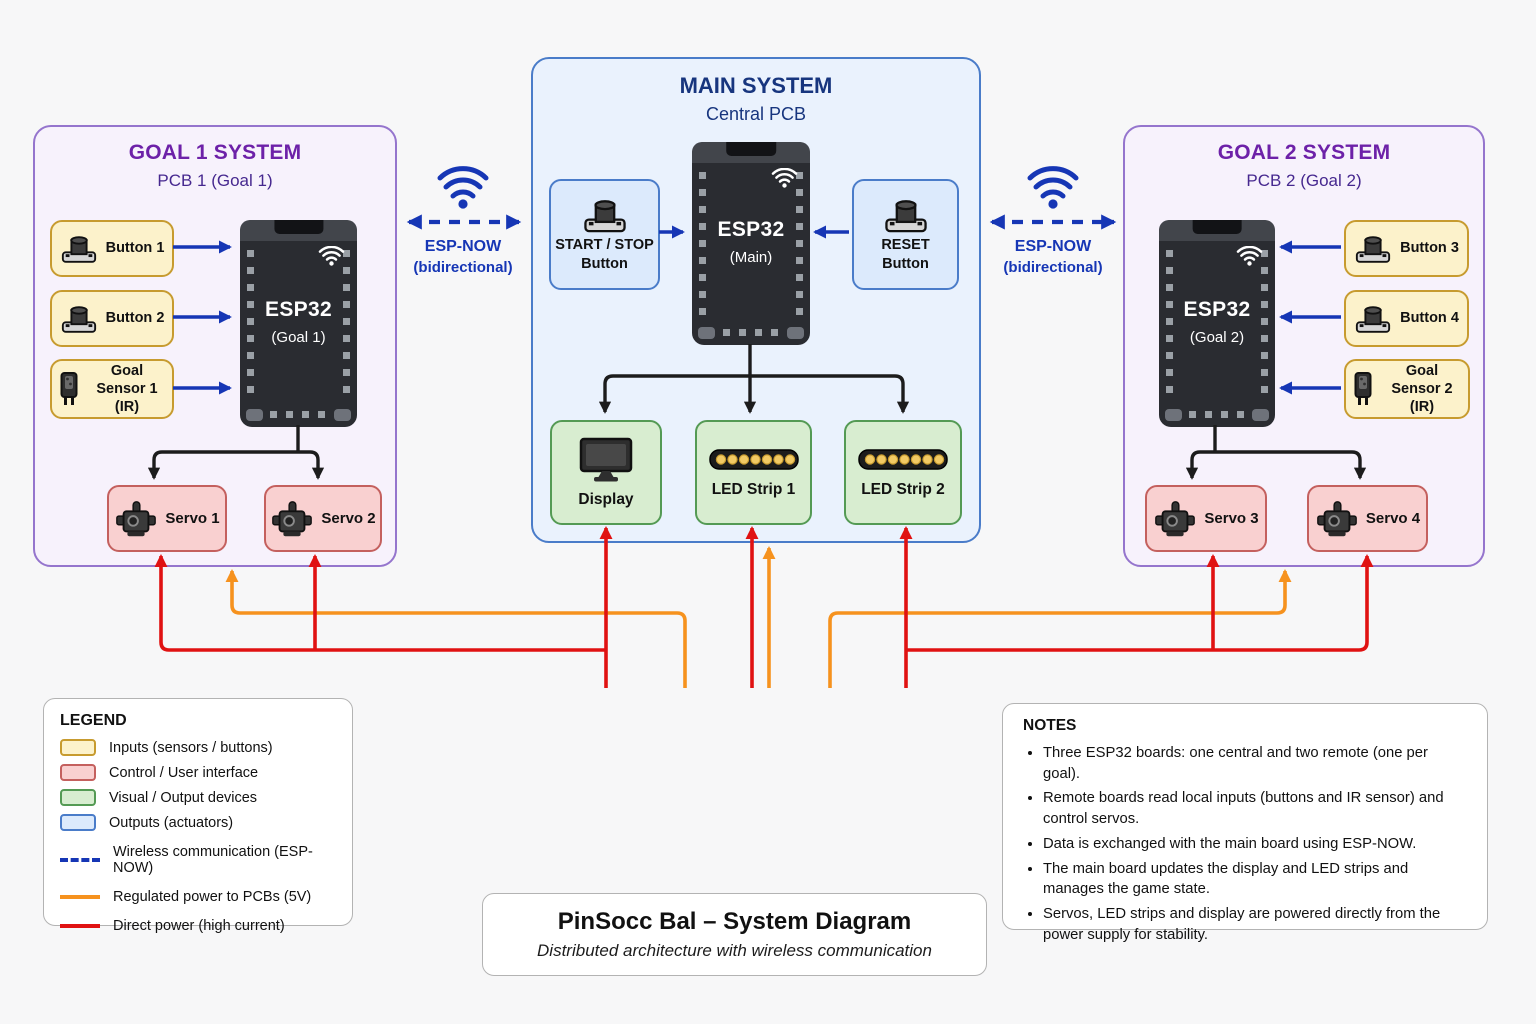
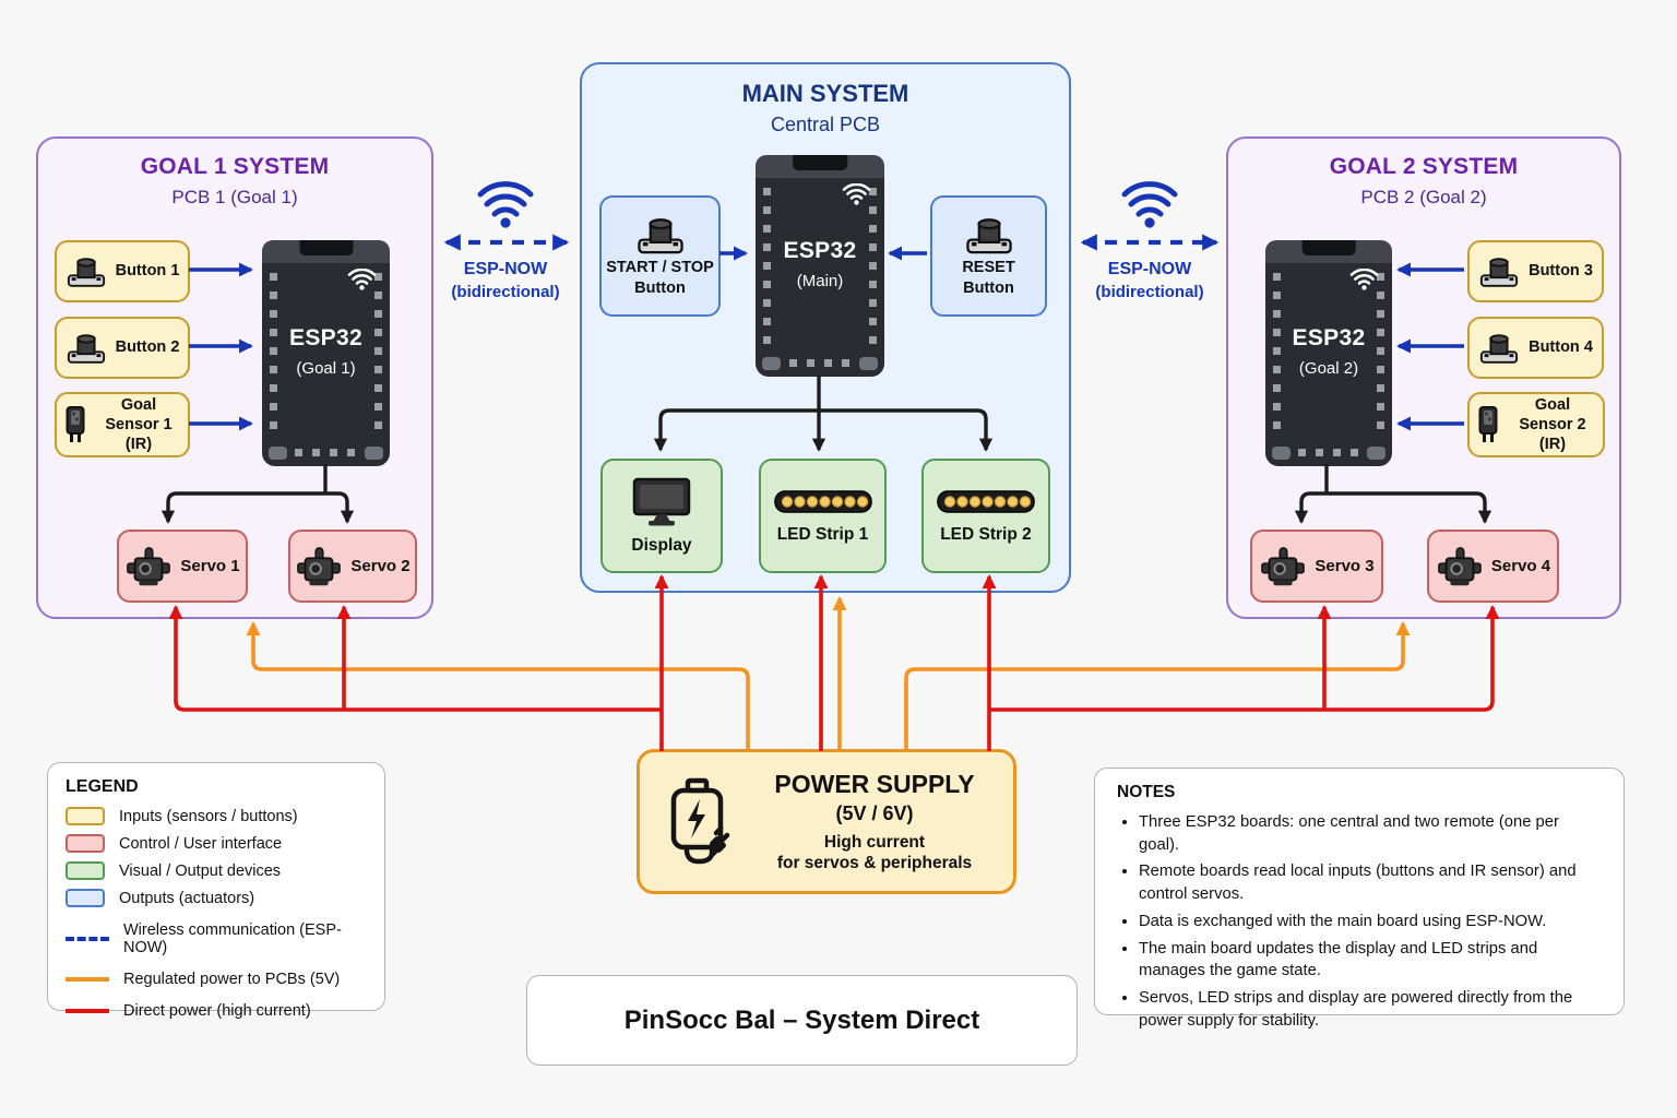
  GOAL 1 SYSTEM
  PCB 1 (Goal 1)
  Button 1
  Button 2
  Goal Sensor 1
  (IR)
  ESP32
  (Goal 1)
  Servo 1
  Servo 2
  MAIN SYSTEM
  Central PCB
  START / STOP
  Button
  ESP32
  (Main)
  RESET
  Button
  Display
  LED Strip 1
  LED Strip 2
  GOAL 2 SYSTEM
  PCB 2 (Goal 2)
  ESP32
  (Goal 2)
  Button 3
  Button 4
  Goal Sensor 2
  (IR)
  Servo 3
  Servo 4
  ESP-NOW
  (bidirectional)
  ESP-NOW
  (bidirectional)
+ POWER SUPPLY
+ (5V / 6V)
+ High current
+ for servos & peripherals
  LEGEND
  Inputs (sensors / buttons)
  Control / User interface
  Visual / Output devices
  Outputs (actuators)
  Wireless communication (ESP-NOW)
  Regulated power to PCBs (5V)
  Direct power (high current)
  NOTES
  Three ESP32 boards: one central and two remote (one per goal).
  Remote boards read local inputs (buttons and IR sensor) and control servos.
  Data is exchanged with the main board using ESP-NOW.
  The main board updates the display and LED strips and manages the game state.
  Servos, LED strips and display are powered directly from the power supply for stability.
- PinSocc Bal – System Diagram
+ PinSocc Bal – System Direct
- Distributed architecture with wireless communication
